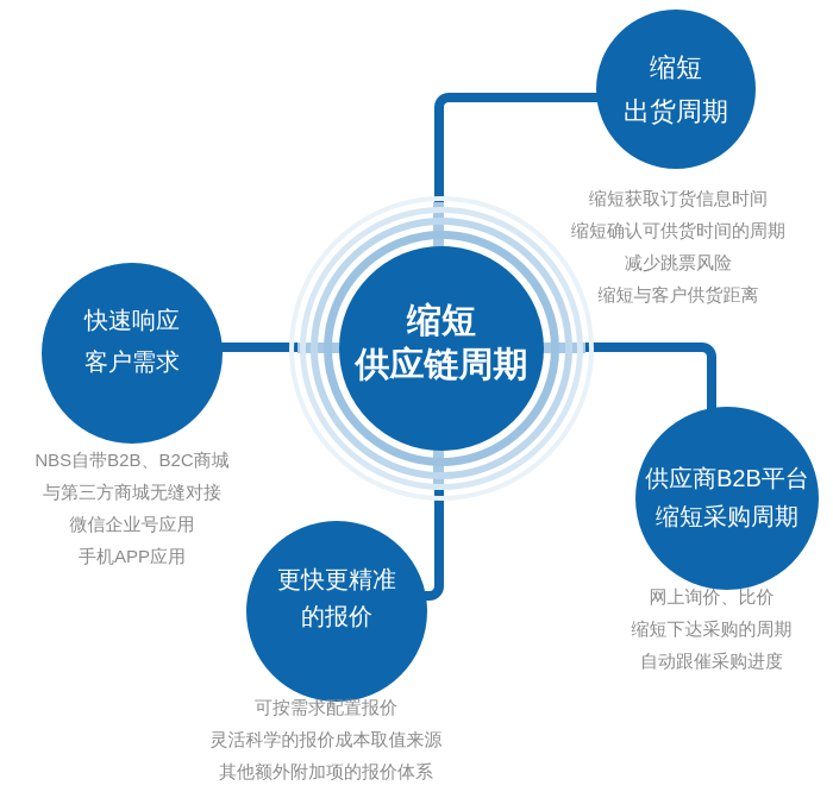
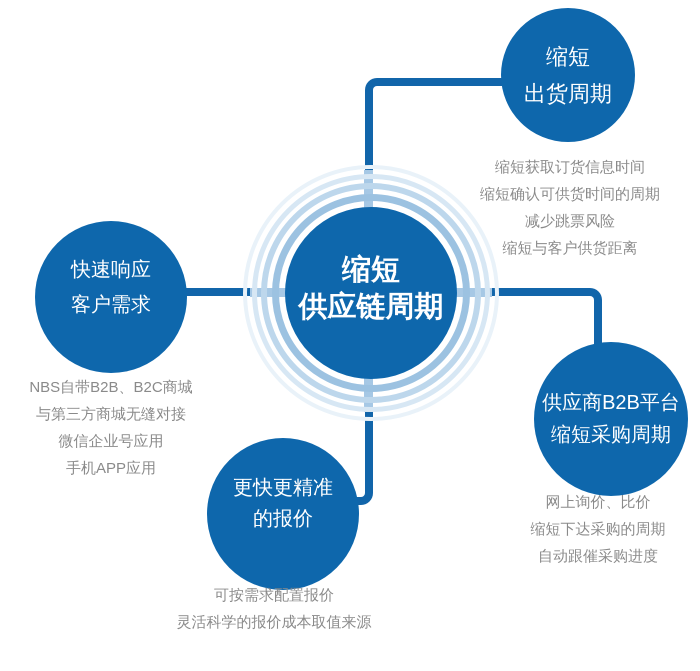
  缩短
  供应链周期
  缩短
  出货周期
  快速响应
  客户需求
  更快更精准
  的报价
  供应商B2B平台
  缩短采购周期
  缩短获取订货信息时间
  缩短确认可供货时间的周期
  减少跳票风险
  缩短与客户供货距离
  NBS自带B2B、B2C商城
  与第三方商城无缝对接
  微信企业号应用
  手机APP应用
  可按需求配置报价
  灵活科学的报价成本取值来源
- 其他额外附加项的报价体系
  网上询价、比价
  缩短下达采购的周期
  自动跟催采购进度
